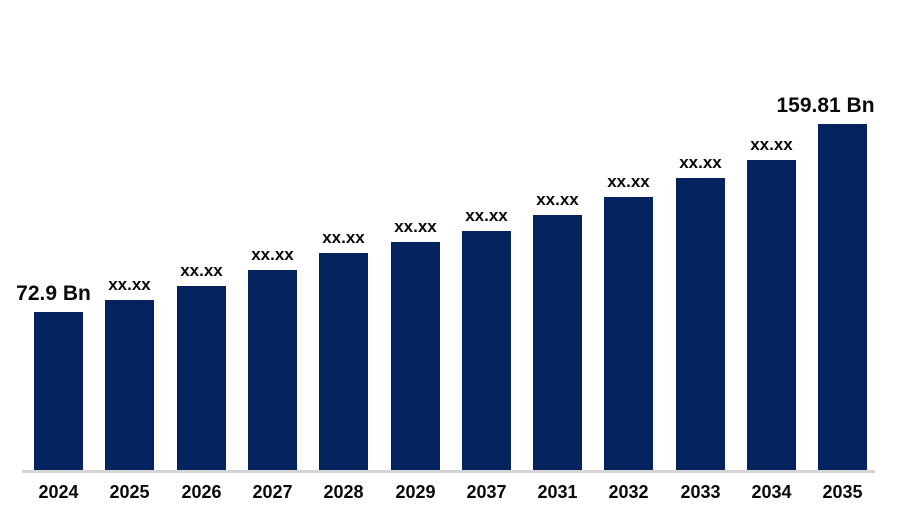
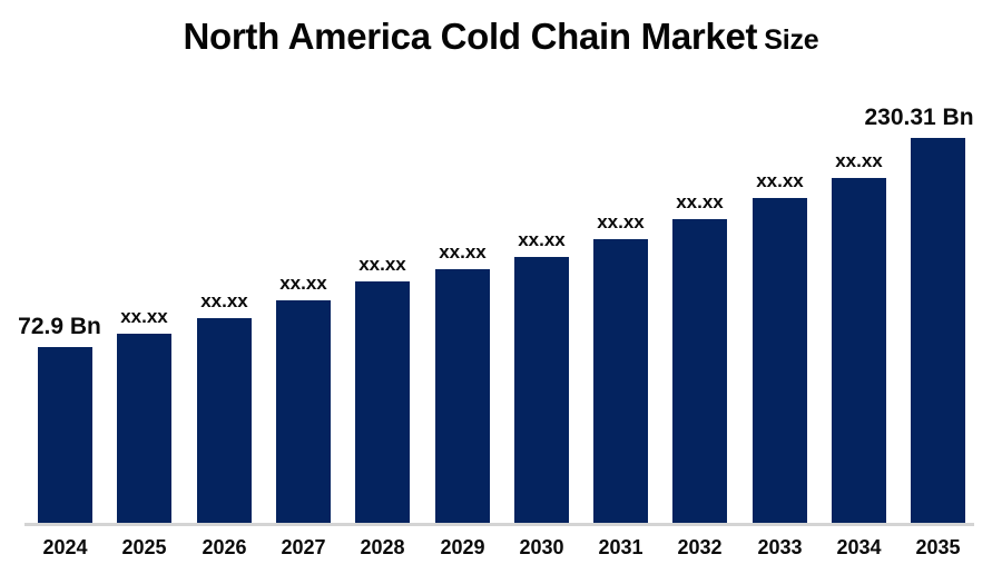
+ North America Cold Chain Market Size
  72.9 Bn
  xx.xx
  xx.xx
  xx.xx
  xx.xx
  xx.xx
  xx.xx
  xx.xx
  xx.xx
  xx.xx
  xx.xx
- 159.81 Bn
+ 230.31 Bn
  2024
  2025
  2026
  2027
  2028
  2029
- 2037
+ 2030
  2031
  2032
  2033
  2034
  2035
